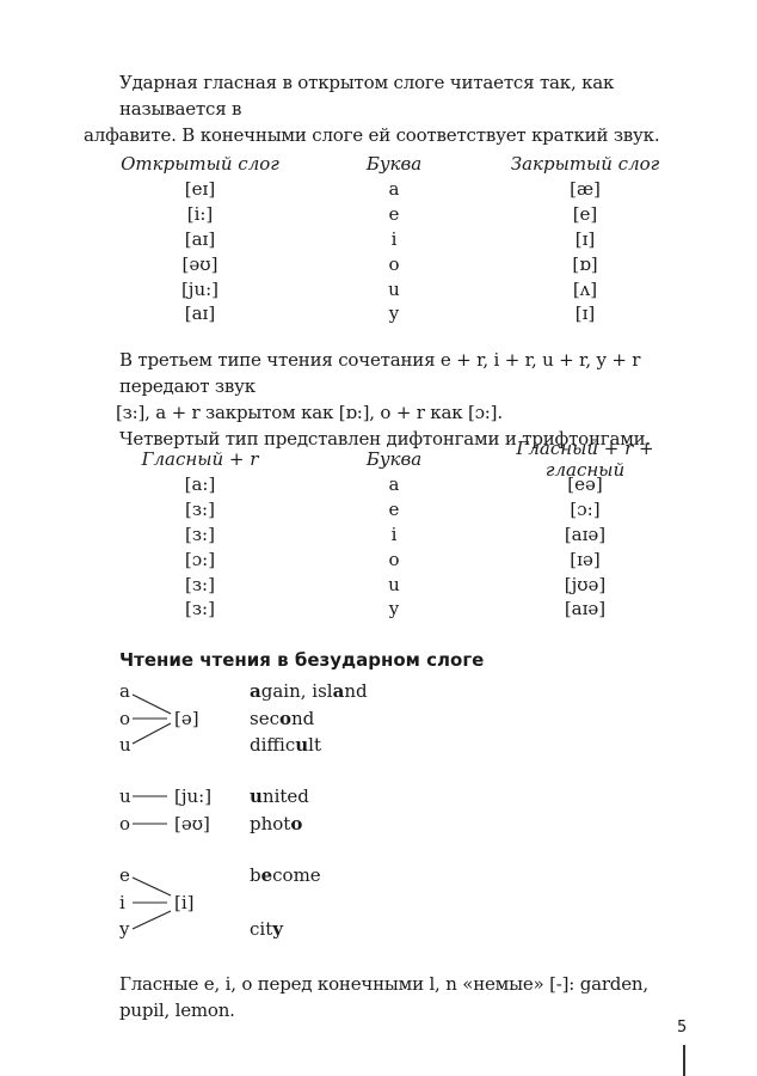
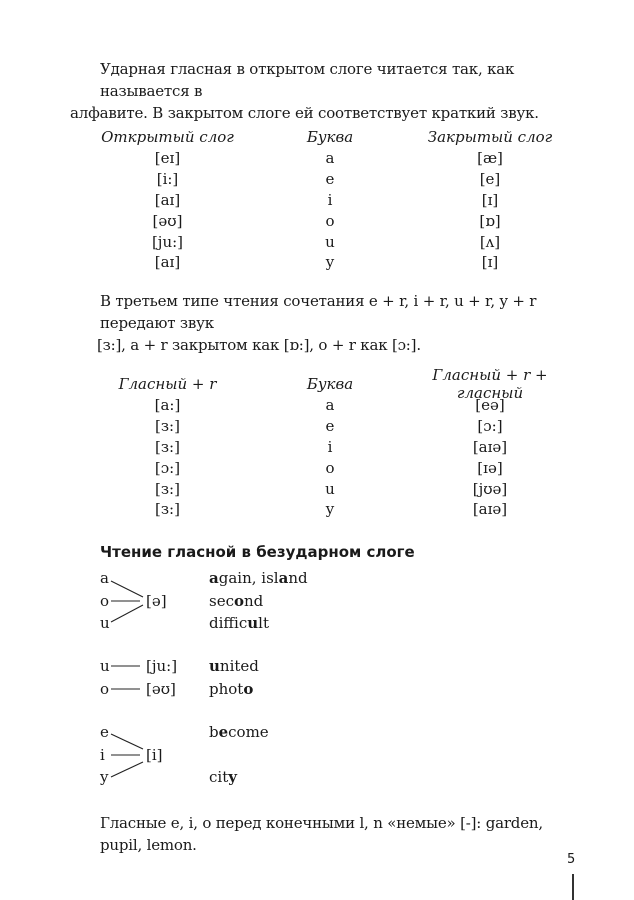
  Ударная гласная в открытом слоге читается так, как называется в
- алфавите. В конечными слоге ей соответствует краткий звук.
+ алфавите. В закрытом слоге ей соответствует краткий звук.
  Открытый слог
  Буква
  Закрытый слог
  [eɪ]
  a
  [æ]
  [i:]
  e
  [e]
  [aɪ]
  i
  [ɪ]
  [əʊ]
  o
  [ɒ]
  [ju:]
  u
  [ʌ]
  [aɪ]
  y
  [ɪ]
  В третьем типе чтения сочетания e + r, i + r, u + r, y + r передают звук
  [з:], a + r закрытом как [ɒ:], o + r как [ɔ:].
- Четвертый тип представлен дифтонгами и трифтонгами.
  Гласный + r
  Буква
  Гласный + r + гласный
  [a:]
  a
  [eə]
  [з:]
  e
  [ɔ:]
  [з:]
  i
  [aɪə]
  [ɔ:]
  o
  [ɪə]
  [з:]
  u
  [jʊə]
  [з:]
  y
  [aɪə]
- Чтение чтения в безударном слоге
+ Чтение гласной в безударном слоге
  a
  o
  u
  [ə]
  again, island
  second
  difficult
  u
  [ju:]
  united
  o
  [əʊ]
  photo
  e
  i
  y
  [i]
  become
  city
  Гласные e, i, o перед конечными l, n «немые» [-]: garden, pupil, lemon.
  5
